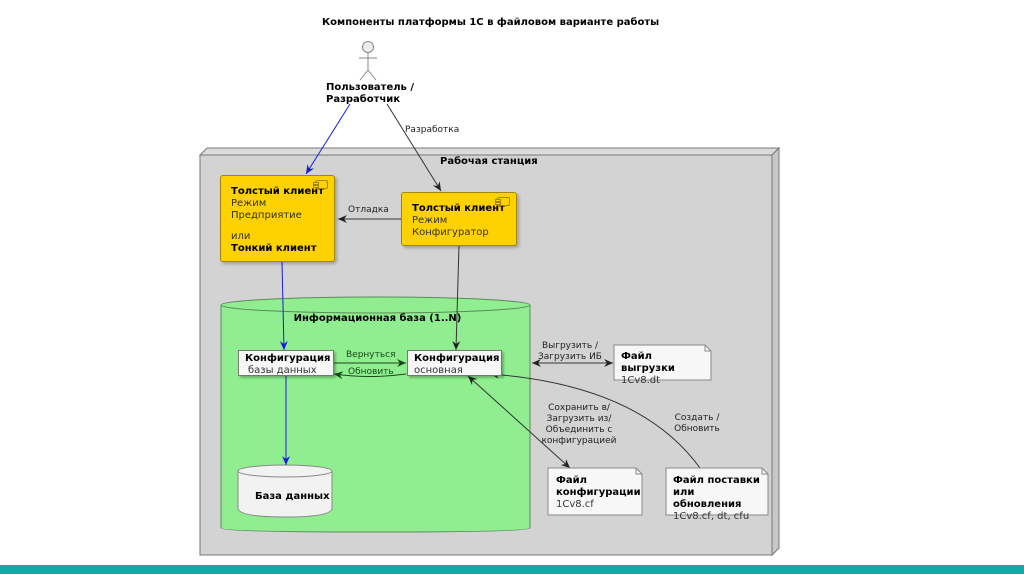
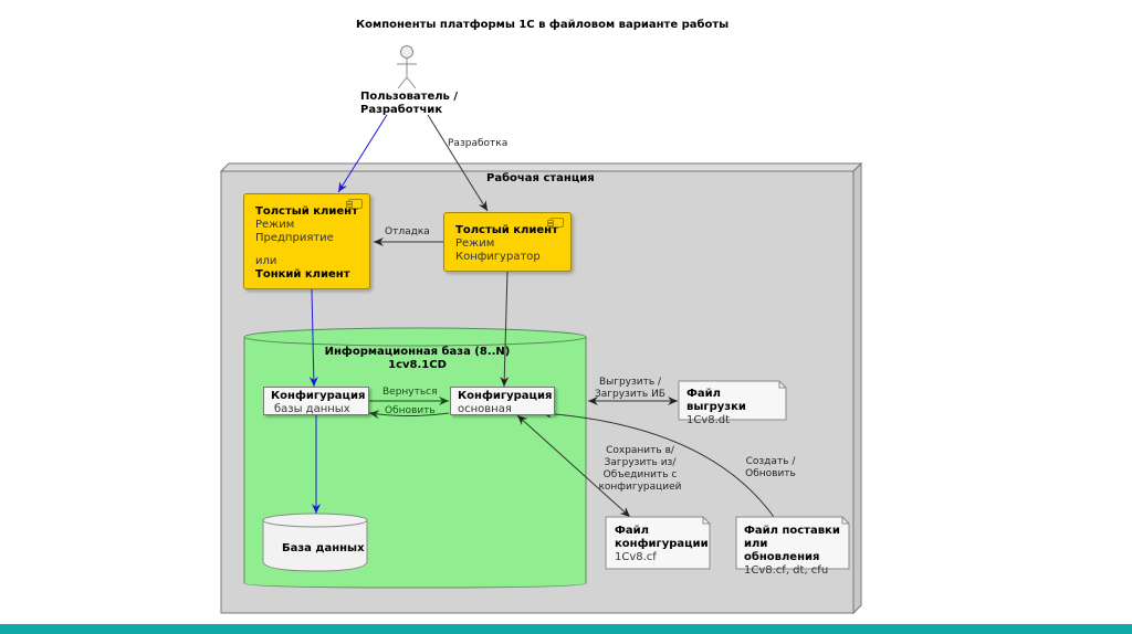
  Компоненты платформы 1С в файловом варианте работы
  Пользователь /
  Разработчик
  Разработка
  Рабочая станция
  Толстый клиент
  Режим
  Предприятие
  или
  Тонкий клиент
  Отладка
  Толстый клиент
  Режим
  Конфигуратор
- Информационная база (1..N)
+ Информационная база (8..N)
+ 1cv8.1CD
  Конфигурация
  базы данных
  Вернуться
  Обновить
  Конфигурация
  основная
  База данных
  Выгрузить /
  Загрузить ИБ
  Файл выгрузки
  1Cv8.dt
  Сохранить в/
  Загрузить из/
  Объединить с
  конфигурацией
  Создать /
  Обновить
  Файл
  конфигурации
  1Cv8.cf
  Файл поставки
  или обновления
  1Cv8.cf, dt, cfu
